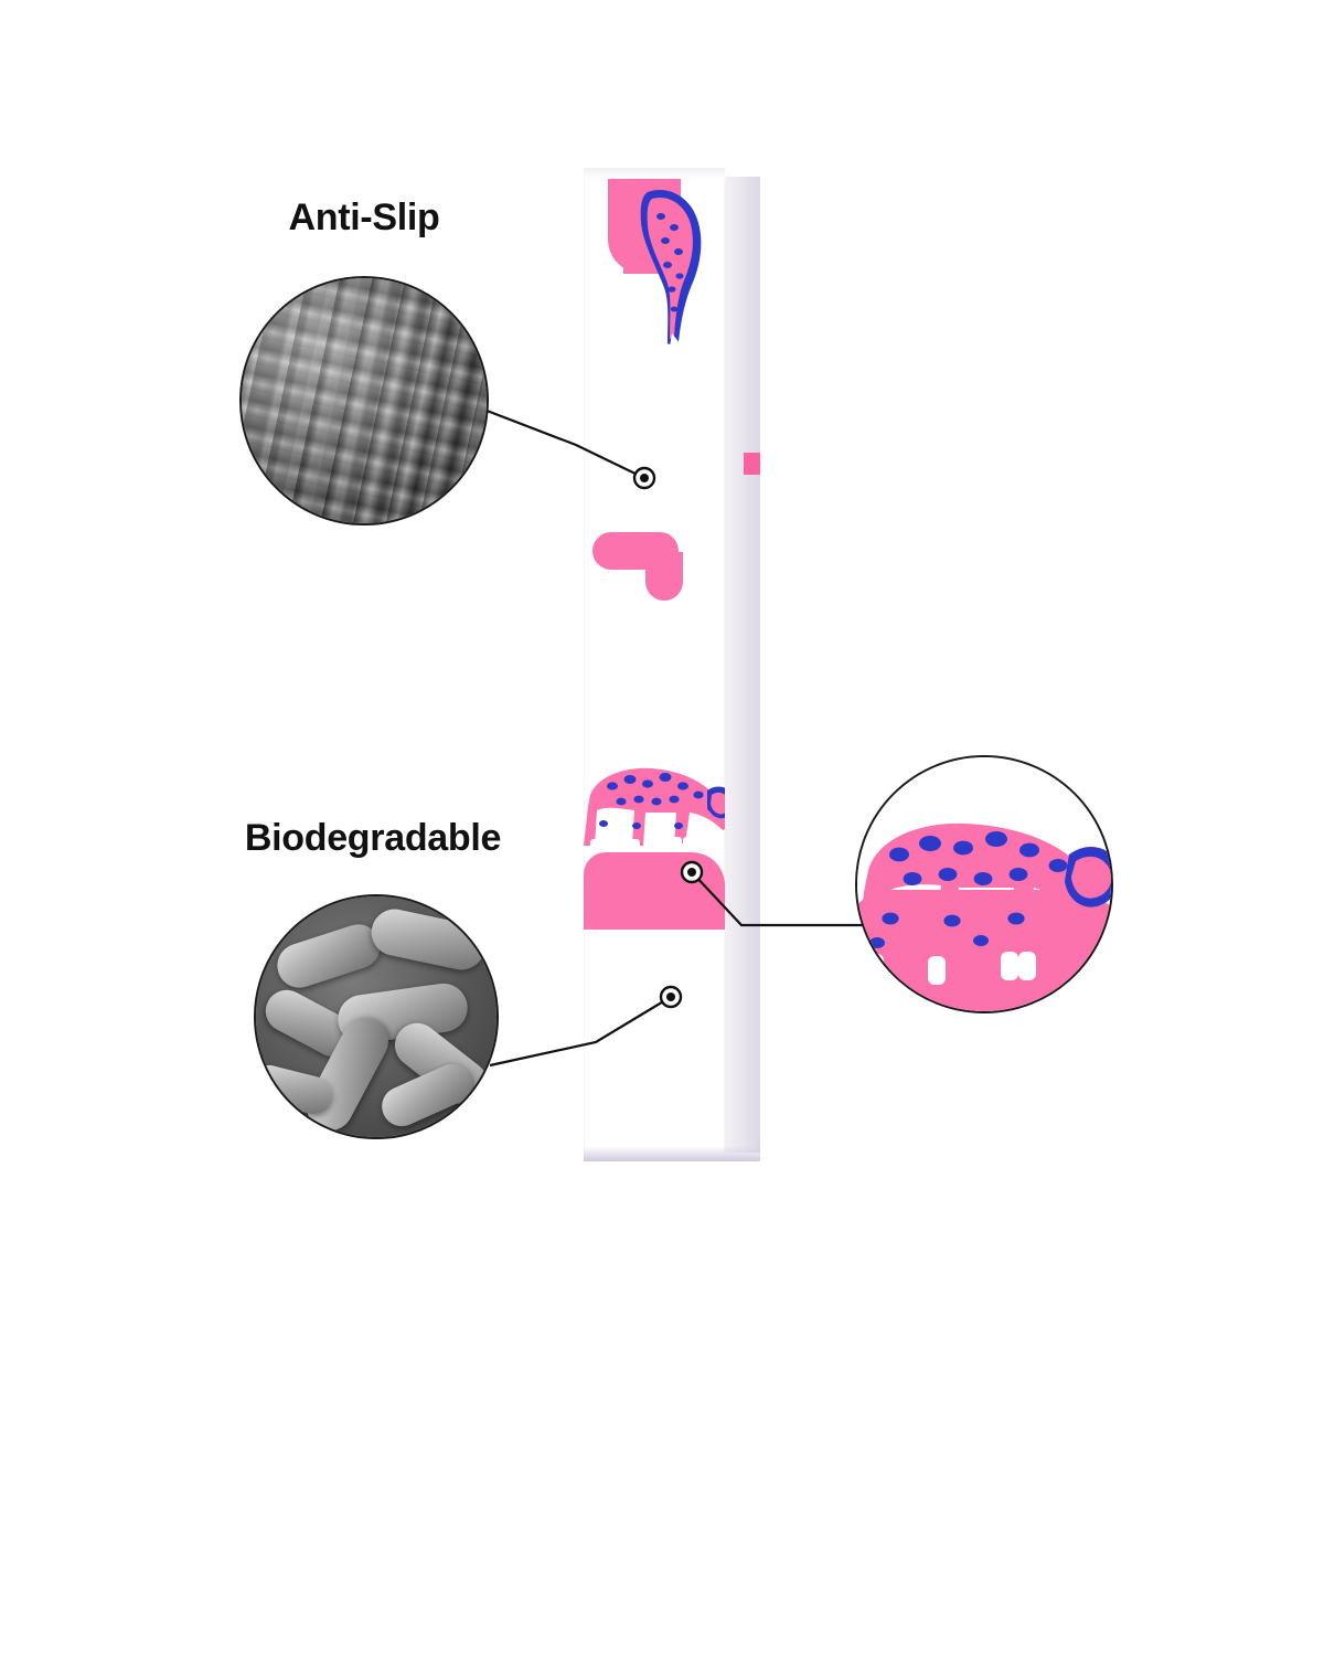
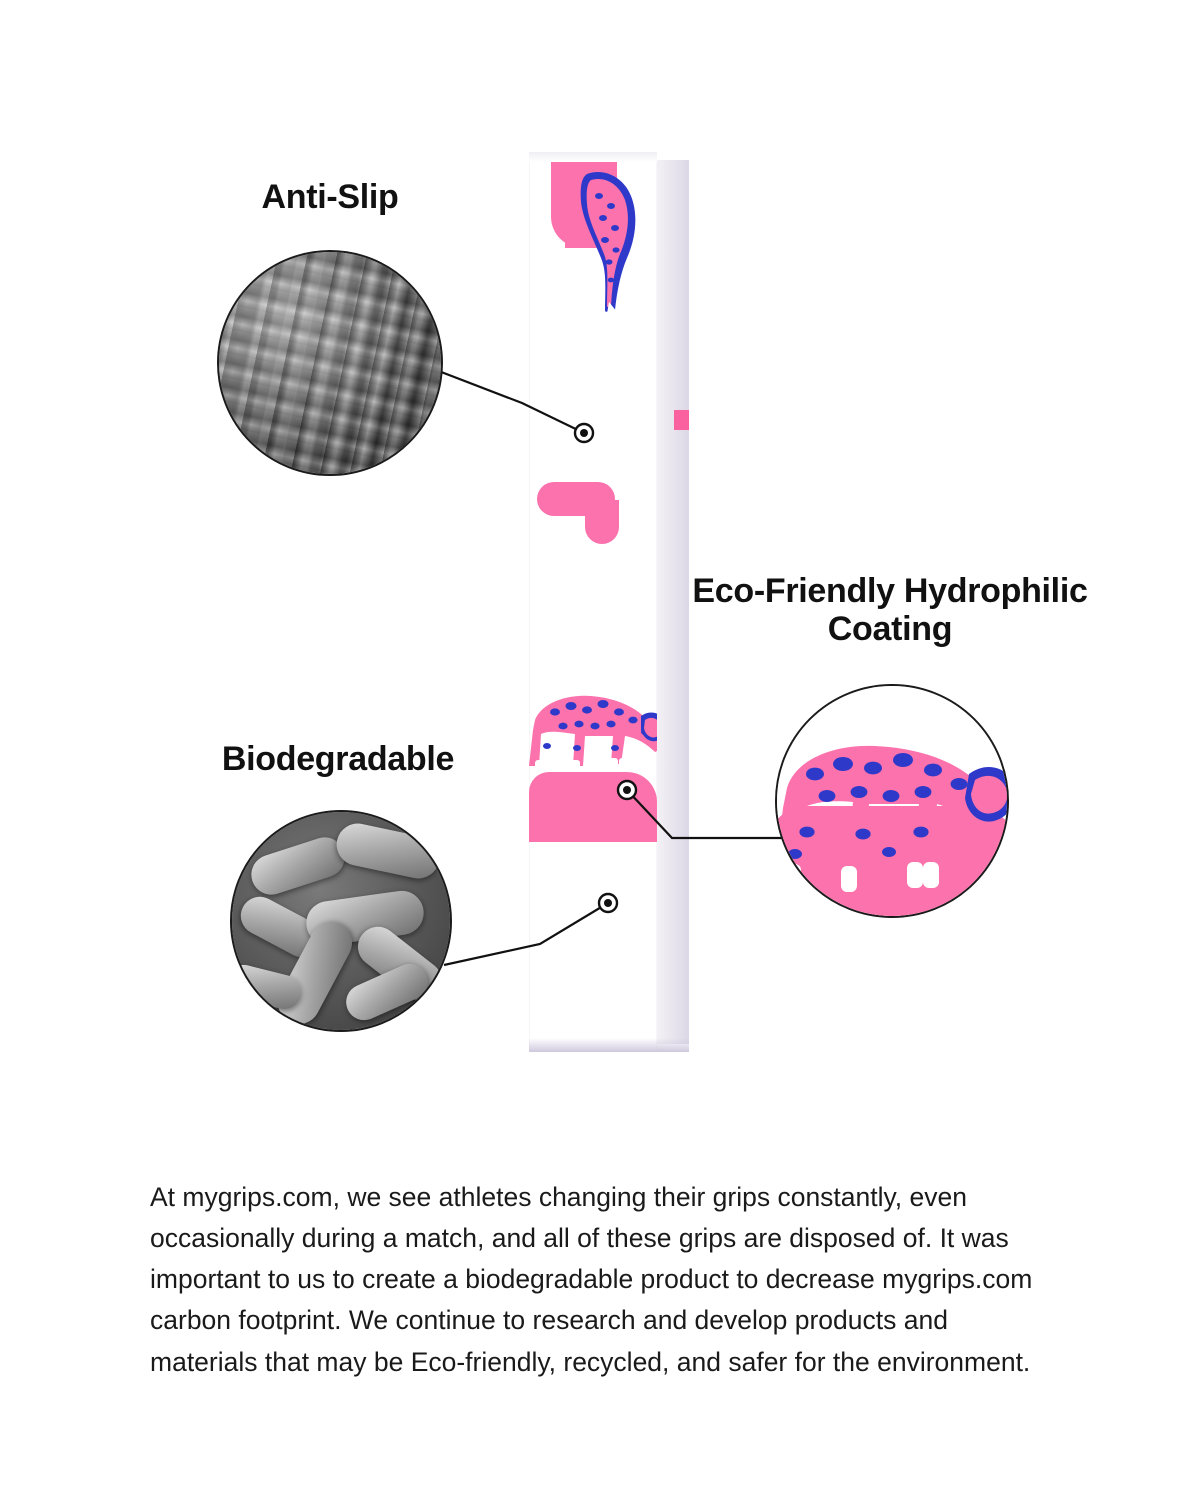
  Anti-Slip
  Biodegradable
+ Eco-Friendly Hydrophilic Coating
+ At mygrips.com, we see athletes changing their grips constantly, even occasionally during a match, and all of these grips are disposed of. It was important to us to create a biodegradable product to decrease mygrips.com carbon footprint. We continue to research and develop products and materials that may be Eco-friendly, recycled, and safer for the environment.
